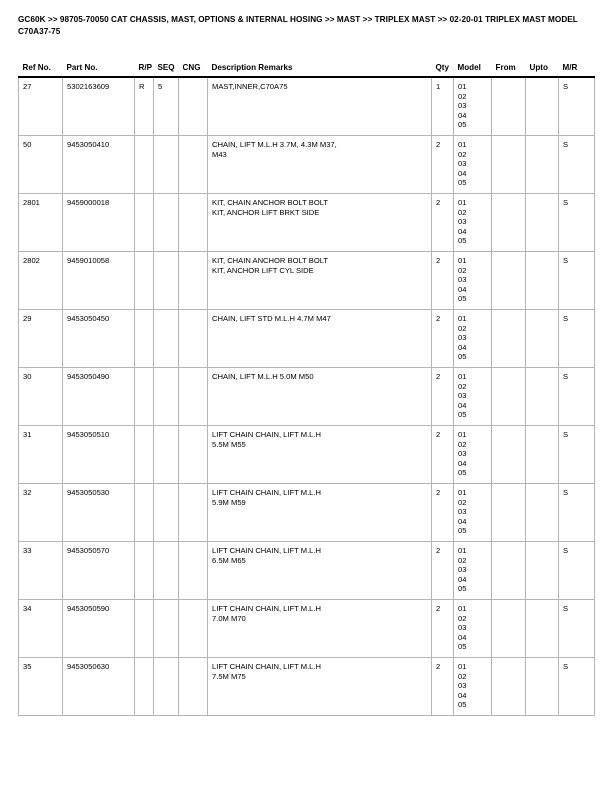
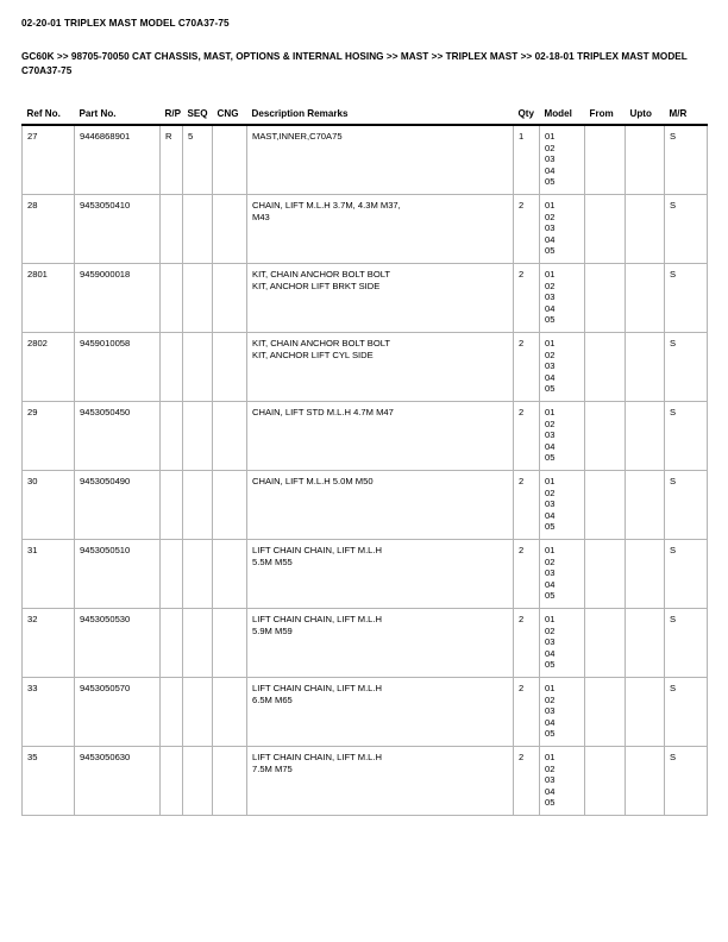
+ 02-20-01 TRIPLEX MAST MODEL C70A37-75
- GC60K >> 98705-70050 CAT CHASSIS, MAST, OPTIONS & INTERNAL HOSING >> MAST >> TRIPLEX MAST >> 02-20-01 TRIPLEX MAST MODEL C70A37-75
+ GC60K >> 98705-70050 CAT CHASSIS, MAST, OPTIONS & INTERNAL HOSING >> MAST >> TRIPLEX MAST >> 02-18-01 TRIPLEX MAST MODEL C70A37-75
  Ref No.	Part No.	R/P	SEQ	CNG	Description Remarks	Qty	Model	From	Upto	M/R
- 27	5302163609	R	5		MAST,INNER,C70A75	1	0102030405			S
+ 27	9446868901	R	5		MAST,INNER,C70A75	1	0102030405			S
- 50	9453050410				CHAIN, LIFT M.L.H 3.7M, 4.3M M37,M43	2	0102030405			S
+ 28	9453050410				CHAIN, LIFT M.L.H 3.7M, 4.3M M37,M43	2	0102030405			S
  2801	9459000018				KIT, CHAIN ANCHOR BOLT BOLTKIT, ANCHOR LIFT BRKT SIDE	2	0102030405			S
  2802	9459010058				KIT, CHAIN ANCHOR BOLT BOLTKIT, ANCHOR LIFT CYL SIDE	2	0102030405			S
  29	9453050450				CHAIN, LIFT STD M.L.H 4.7M M47	2	0102030405			S
  30	9453050490				CHAIN, LIFT M.L.H 5.0M M50	2	0102030405			S
  31	9453050510				LIFT CHAIN CHAIN, LIFT M.L.H5.5M M55	2	0102030405			S
  32	9453050530				LIFT CHAIN CHAIN, LIFT M.L.H5.9M M59	2	0102030405			S
  33	9453050570				LIFT CHAIN CHAIN, LIFT M.L.H6.5M M65	2	0102030405			S
- 34	9453050590				LIFT CHAIN CHAIN, LIFT M.L.H7.0M M70	2	0102030405			S
  35	9453050630				LIFT CHAIN CHAIN, LIFT M.L.H7.5M M75	2	0102030405			S
